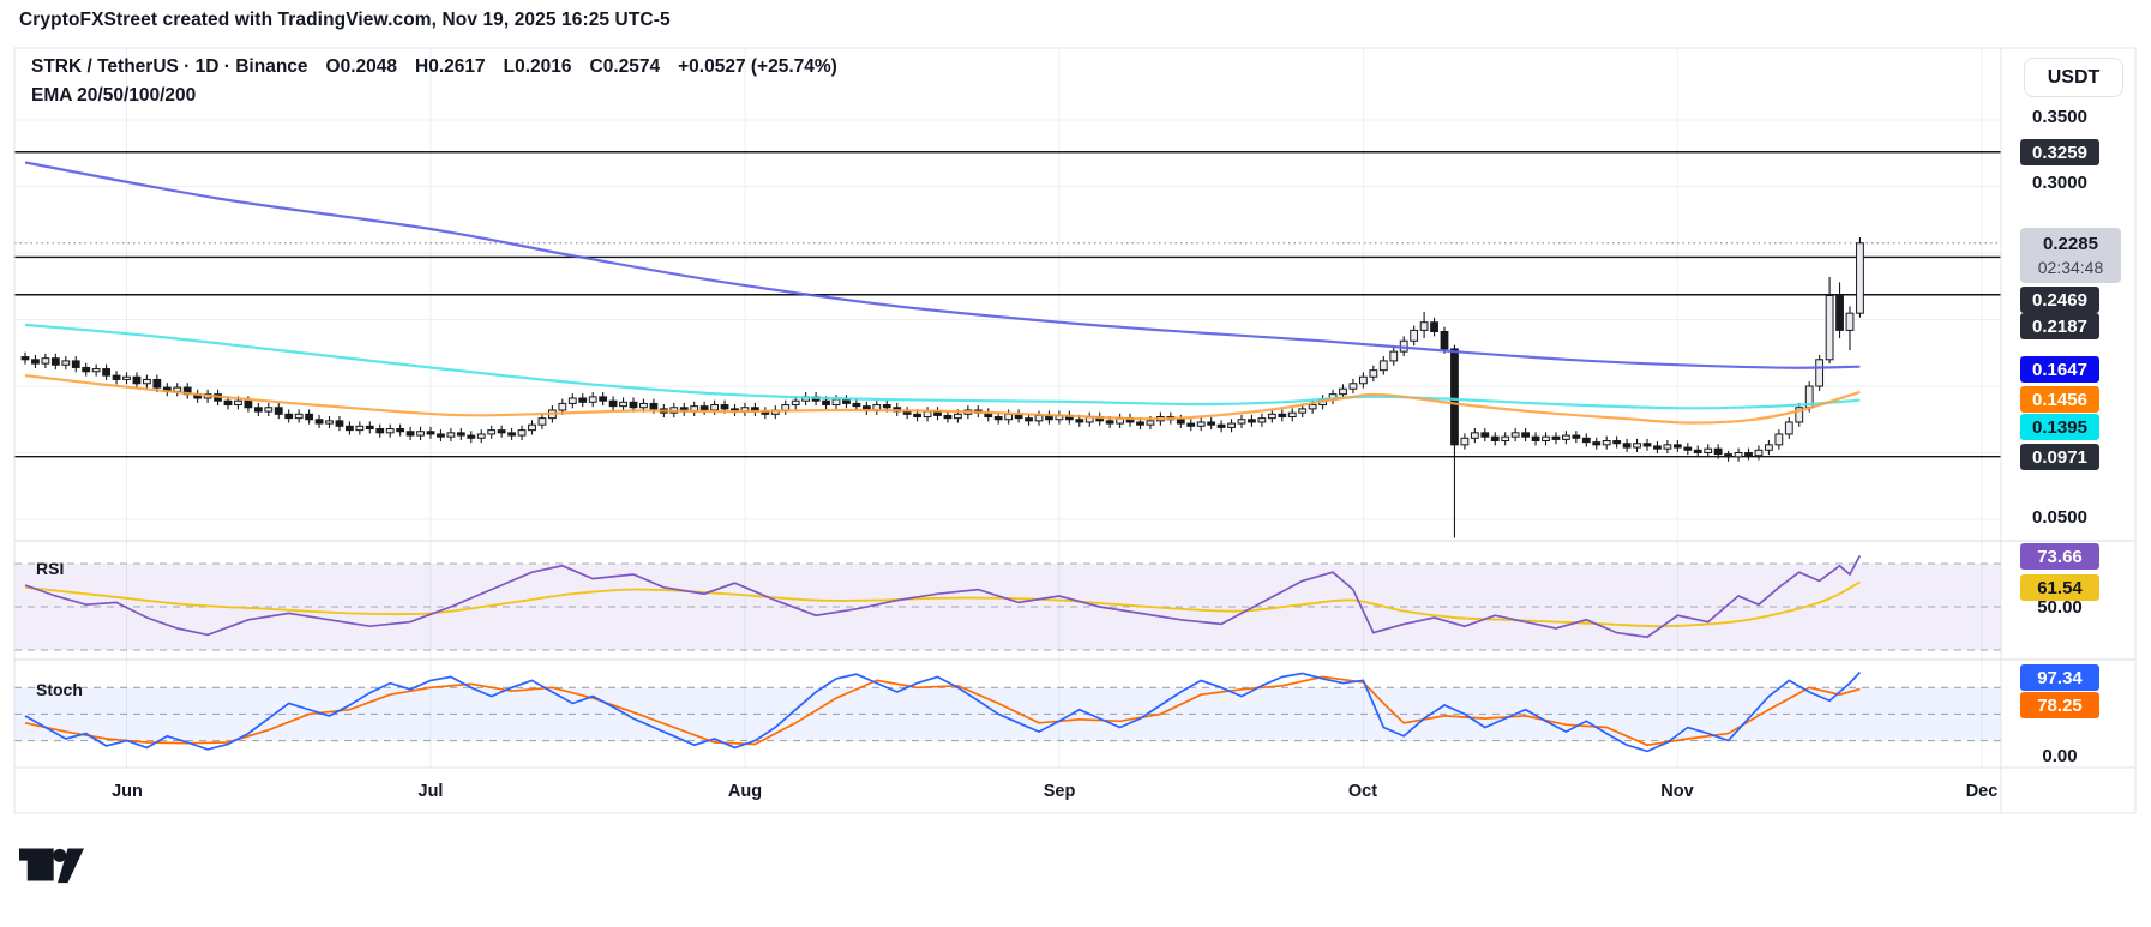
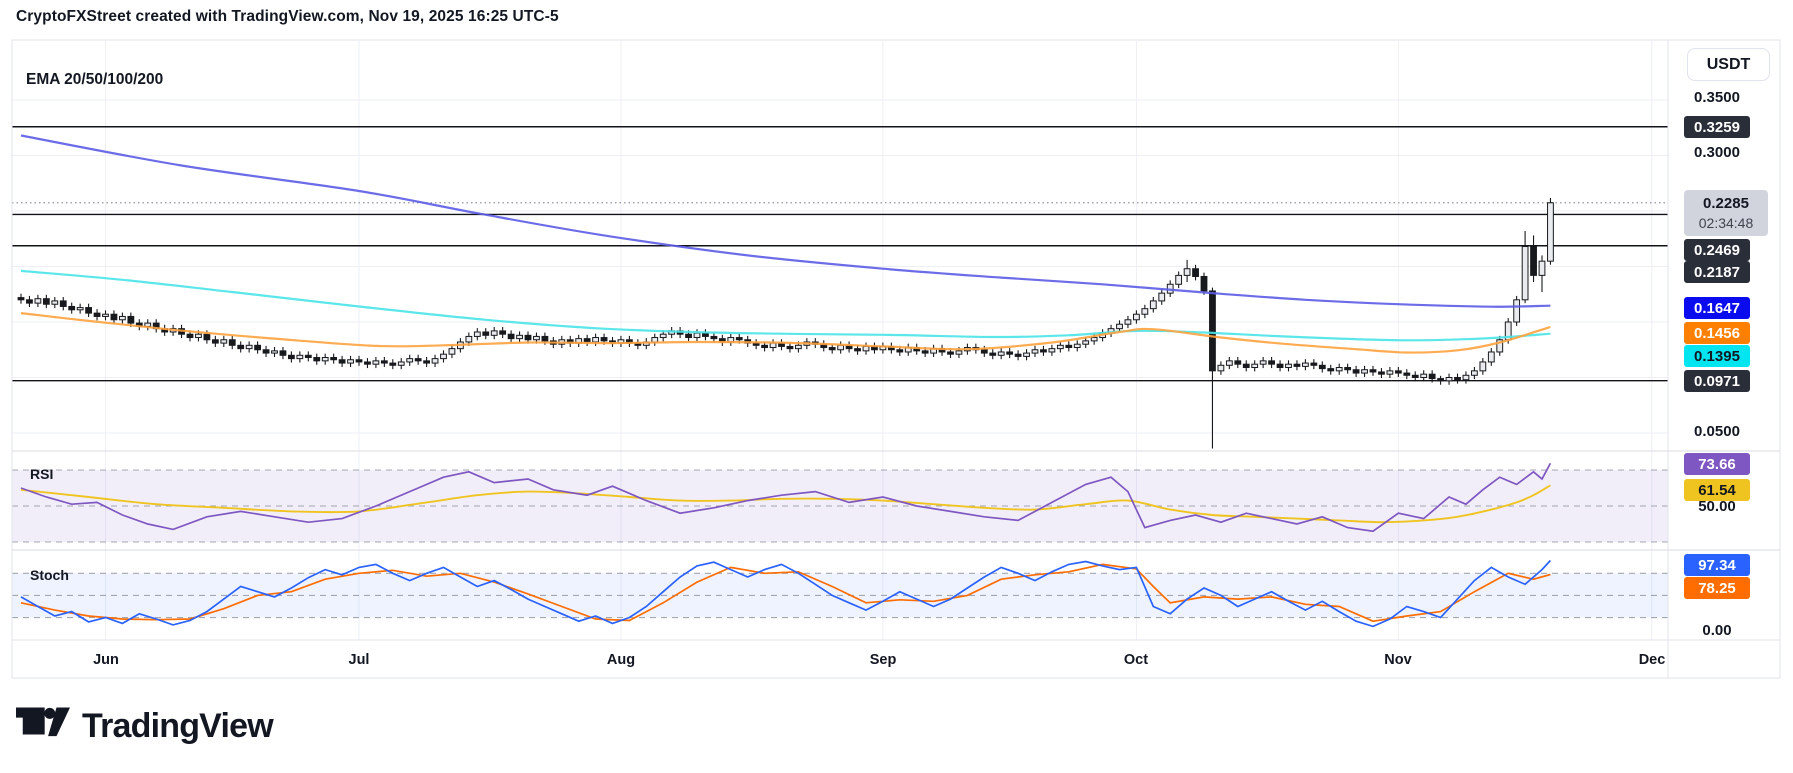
  CryptoFXStreet created with TradingView.com, Nov 19, 2025 16:25 UTC-5
- STRK / TetherUS · 1D · Binance O0.2048 H0.2617 L0.2016 C0.2574 +0.0527 (+25.74%)
  EMA 20/50/100/200
  RSI
  Stoch
  USDT
  0.3500
  0.3000
  0.0500
  0.3259
  0.2469
  0.2187
  0.0971
  0.1647
  0.1456
  0.1395
  0.2285
  02:34:48
  50.00
  73.66
  61.54
  97.34
  78.25
  0.00
  Jun
  Jul
  Aug
  Sep
  Oct
  Nov
  Dec
+ TradingView
